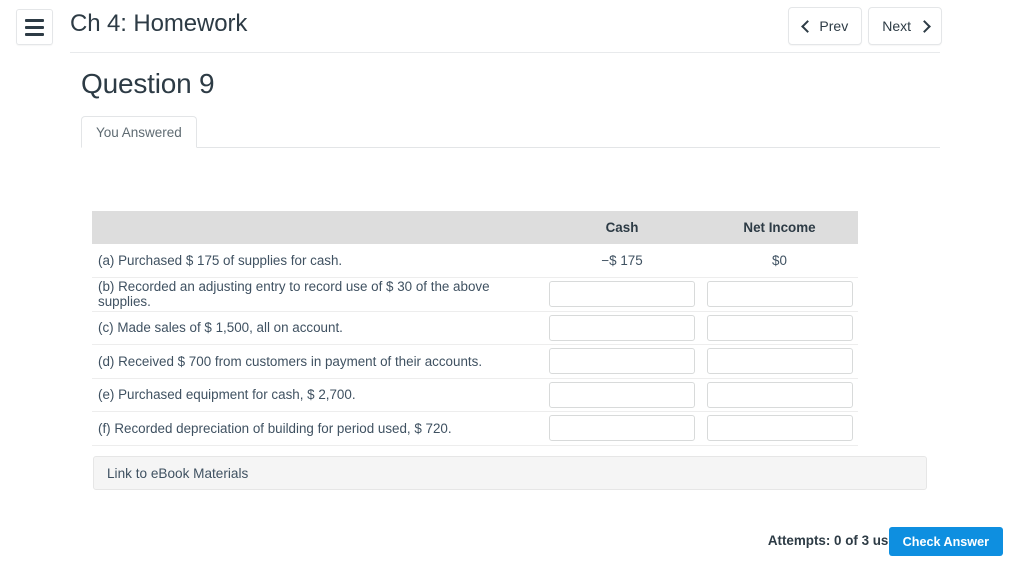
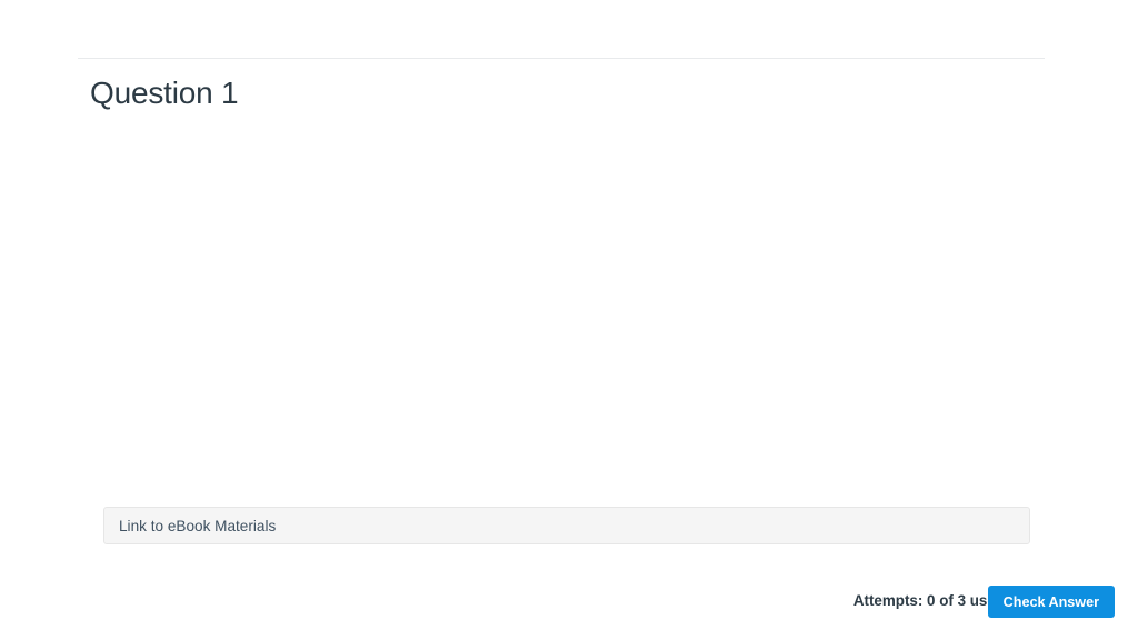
- Ch 4: Homework
- Prev
- Next
- Question 9
+ Question 1
- You Answered
- 	Cash	Net Income
- (a) Purchased $ 175 of supplies for cash.	−$ 175	$0
- (b) Recorded an adjusting entry to record use of $ 30 of the above supplies.
- (c) Made sales of $ 1,500, all on account.
- (d) Received $ 700 from customers in payment of their accounts.
- (e) Purchased equipment for cash, $ 2,700.
- (f) Recorded depreciation of building for period used, $ 720.
  Link to eBook Materials
  Attempts: 0 of 3 us
  Check Answer
